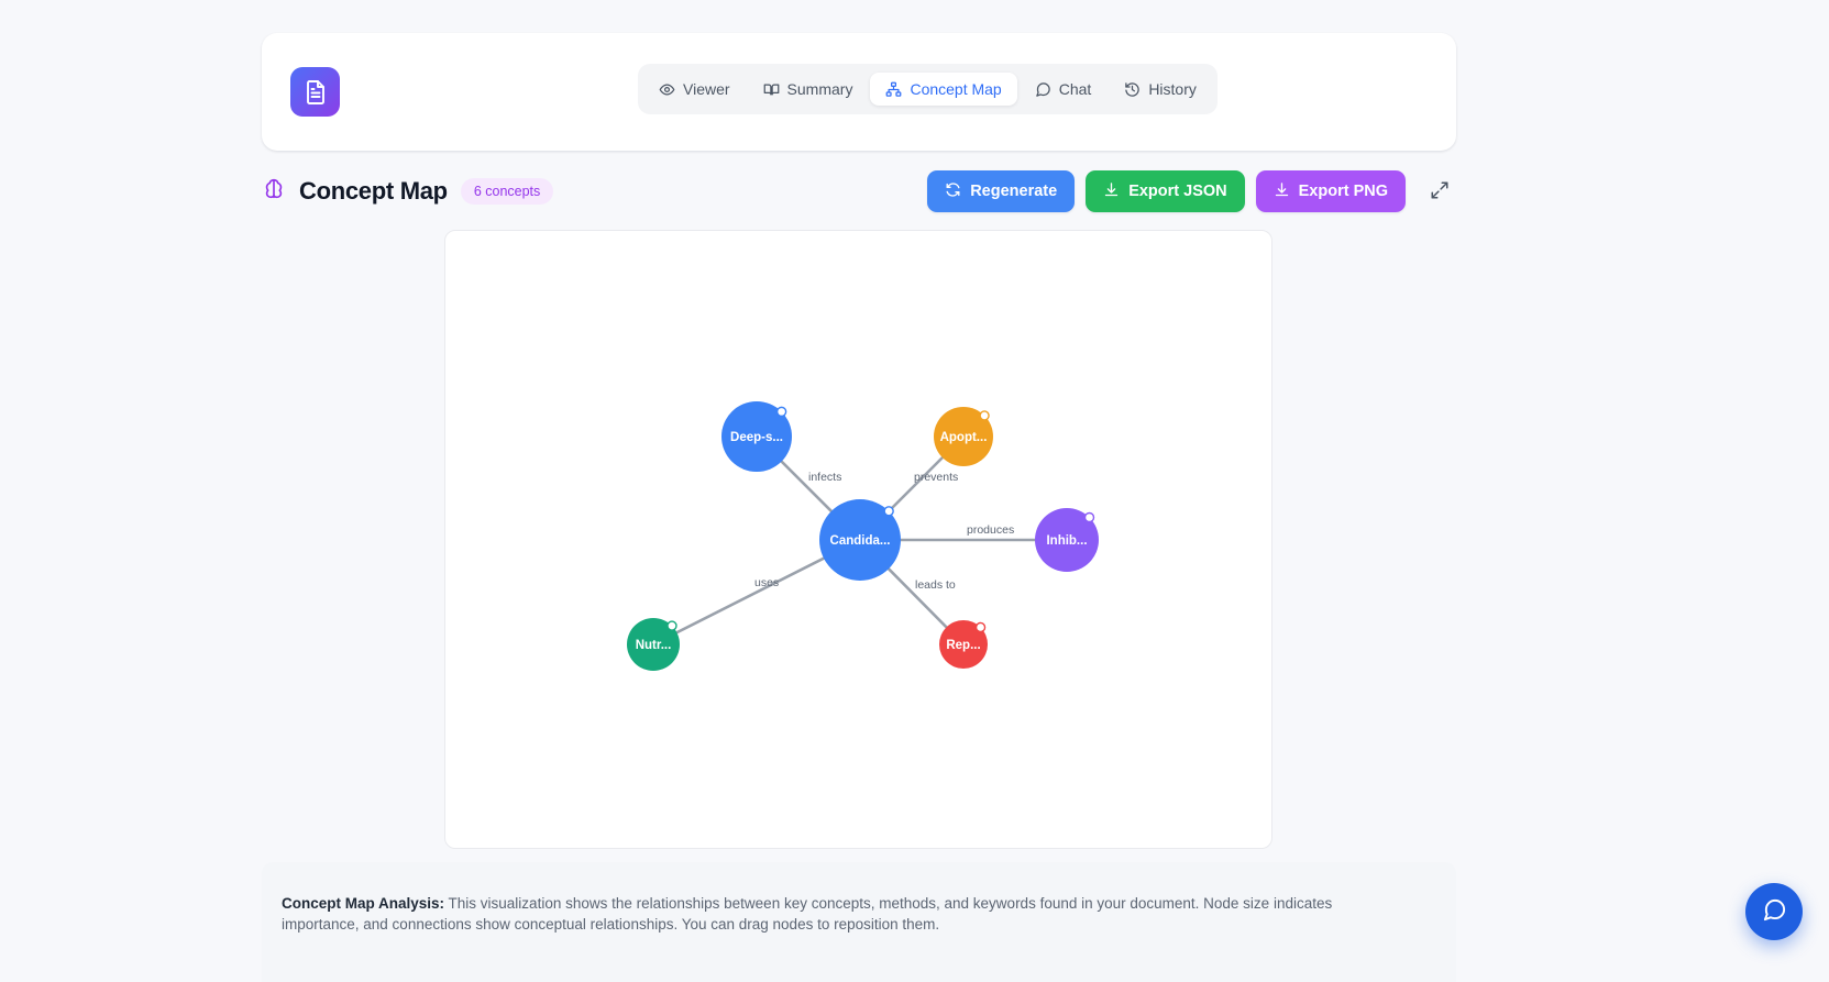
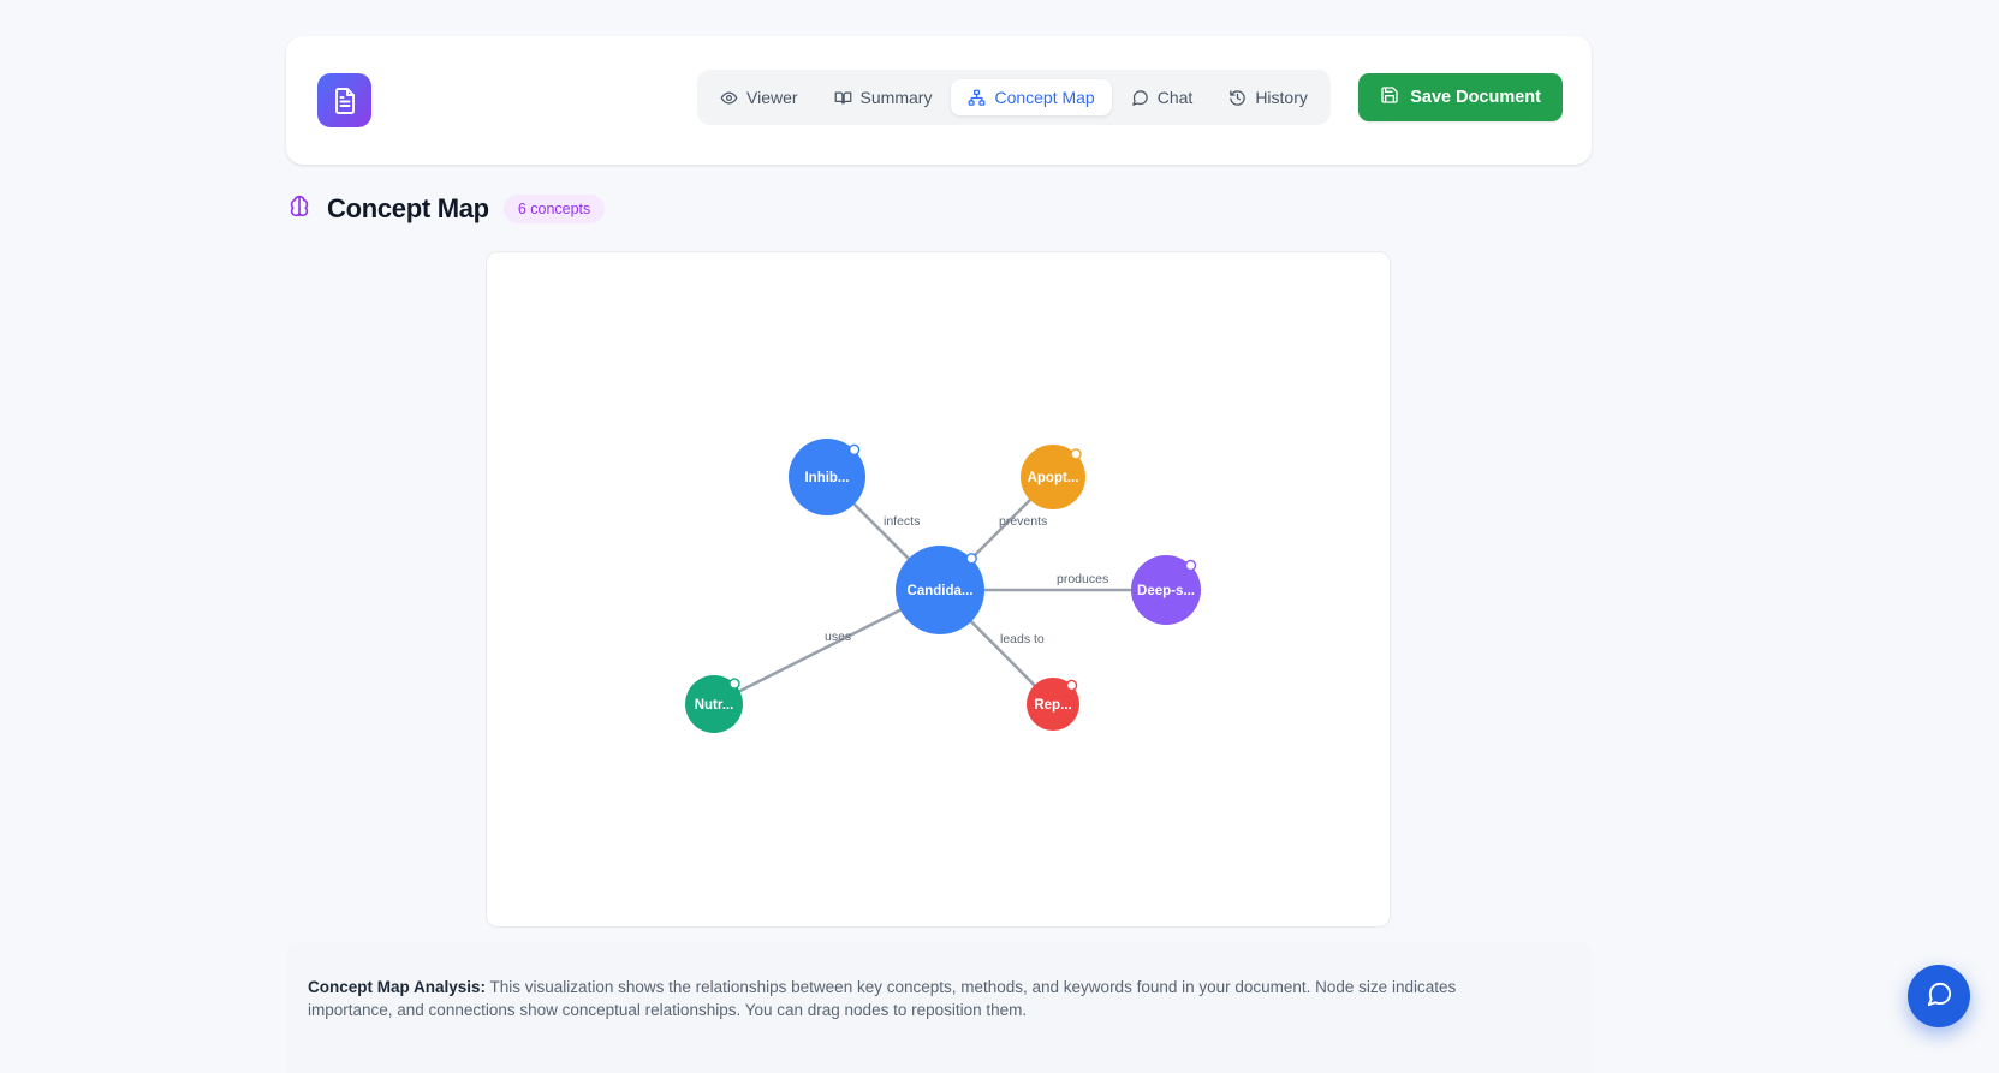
  Viewer
  Summary
  Concept Map
  Chat
  History
+ Save Document
  Concept Map
  6 concepts
- Regenerate
- Export JSON
- Export PNG
  infects
  prevents
  produces
  uses
  leads to
  Candida...
- Deep-s...
+ Inhib...
  Apopt...
- Inhib...
+ Deep-s...
  Nutr...
  Rep...
  Concept Map Analysis: This visualization shows the relationships between key concepts, methods, and keywords found in your document. Node size indicates importance, and connections show conceptual relationships. You can drag nodes to reposition them.
